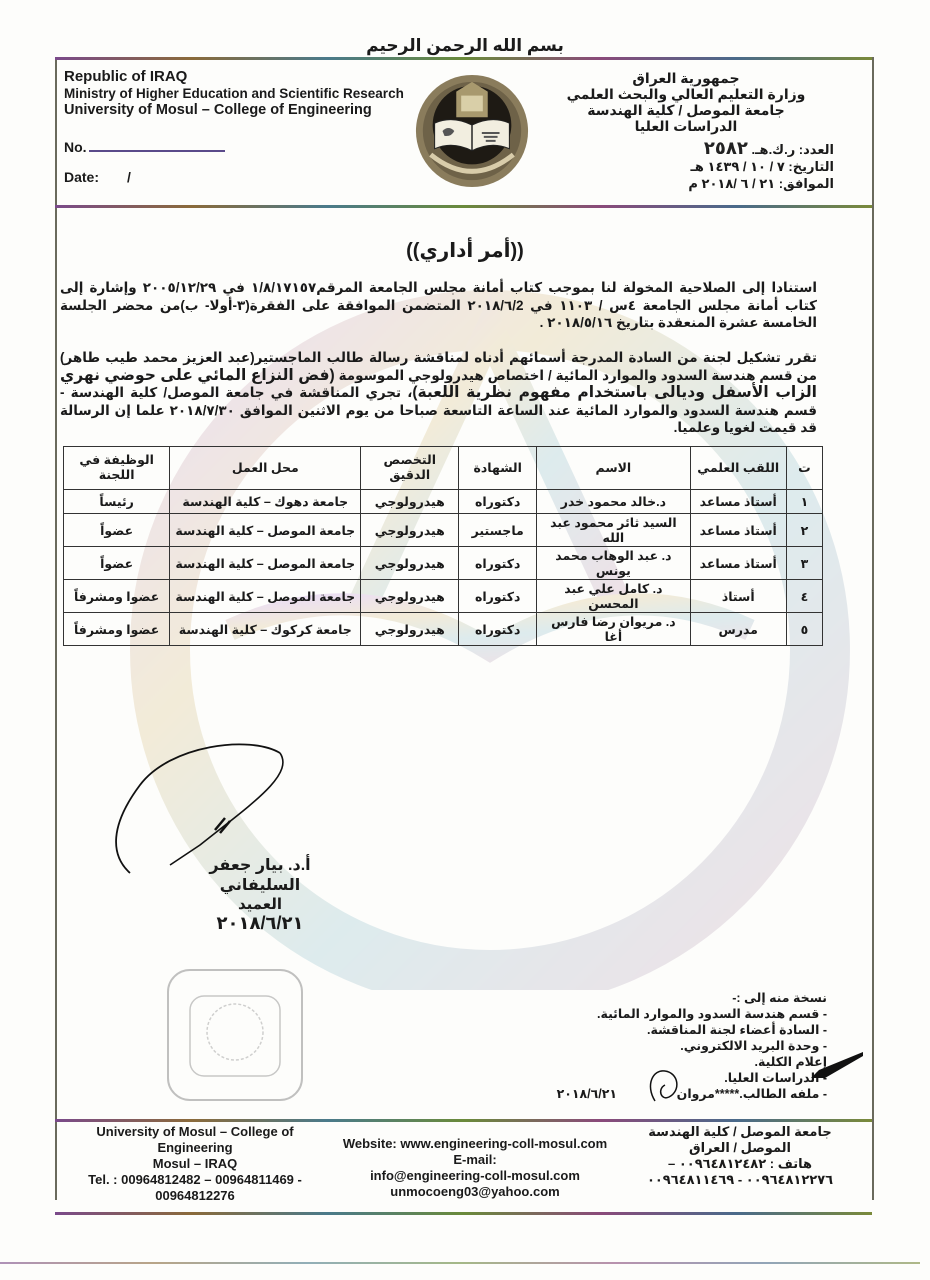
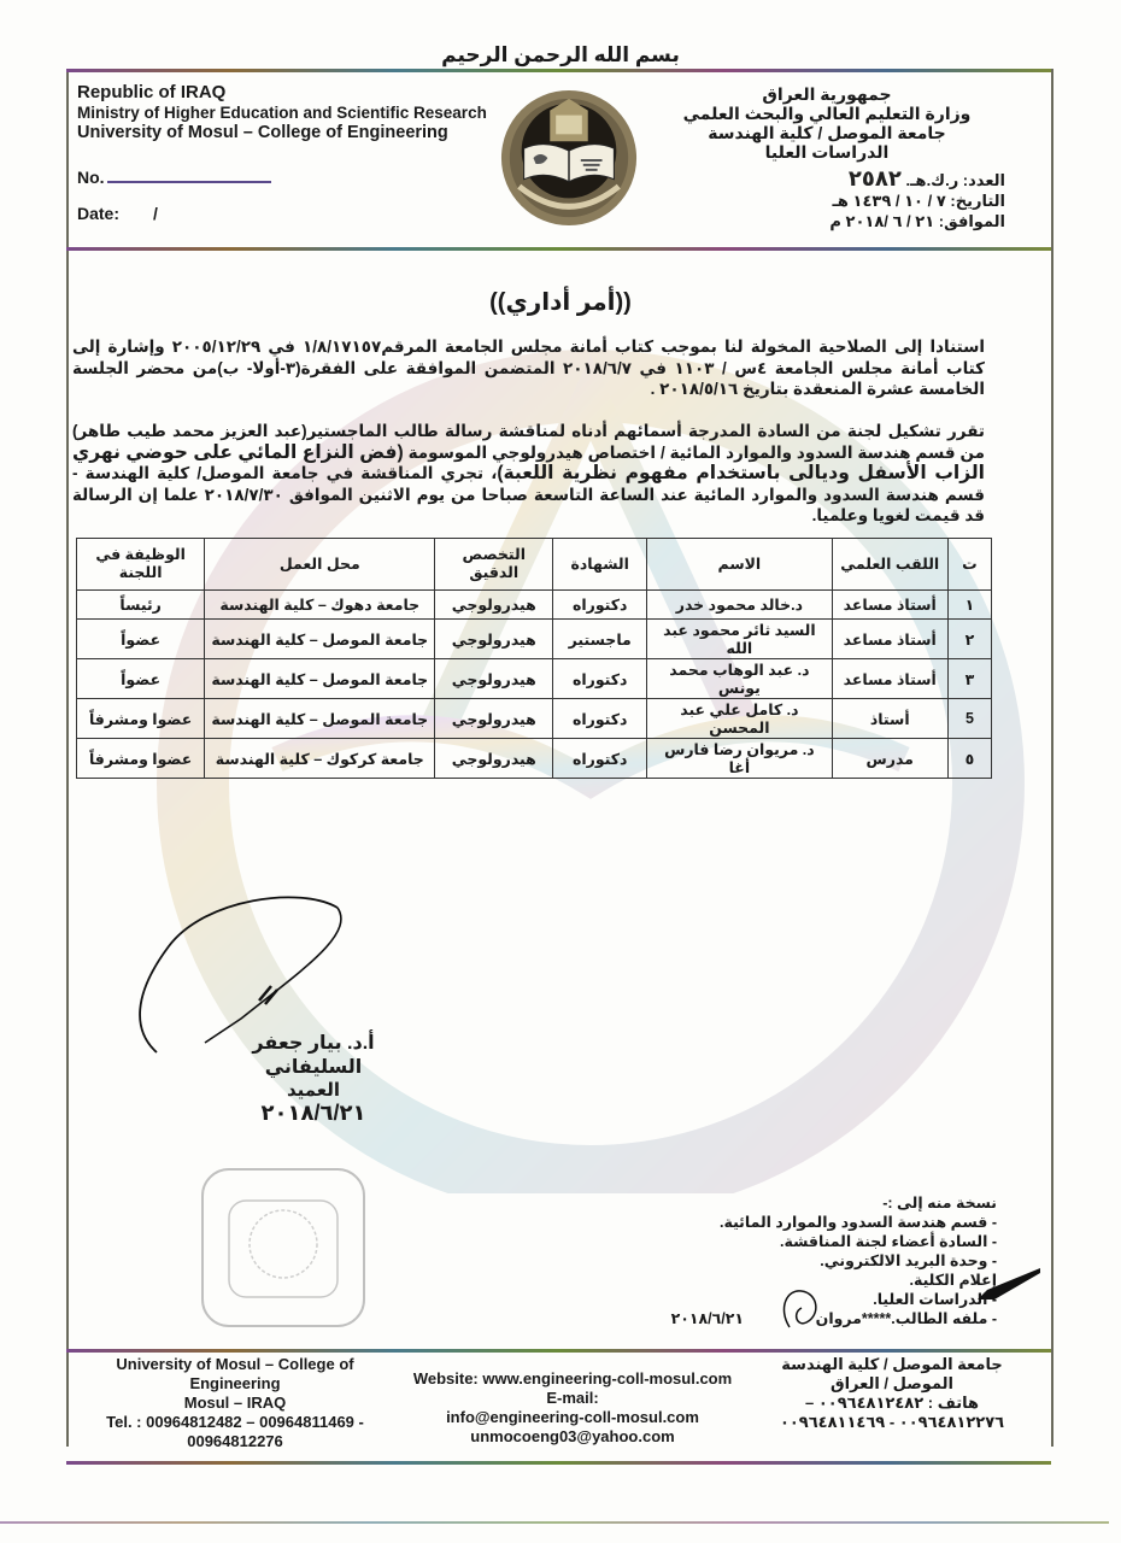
  بسم الله الرحمن الرحيم
  Republic of IRAQ
  Ministry of Higher Education and Scientific Research
  University of Mosul – College of Engineering
  No.
  Date: /
  جمهورية العراق
  وزارة التعليم العالي والبحث العلمي
  جامعة الموصل / كلية الهندسة
  الدراسات العليا
  العدد: ر.ك.هـ. ٢٥٨٢
  التاريخ: ٧ / ١٠ / ١٤٣٩ هـ
  الموافق: ٢١ / ٦ /٢٠١٨ م
  ((أمر أداري))
- استنادا إلى الصلاحية المخولة لنا بموجب كتاب أمانة مجلس الجامعة المرقم١/٨/١٧١٥٧ في ٢٠٠٥/١٢/٢٩ وإشارة إلى كتاب أمانة مجلس الجامعة ٤س / ١١٠٣ في ٢٠١٨/٦/2 المتضمن الموافقة على الفقرة(٣-أولا- ب)من محضر الجلسة الخامسة عشرة المنعقدة بتاريخ ٢٠١٨/٥/١٦ .
+ استنادا إلى الصلاحية المخولة لنا بموجب كتاب أمانة مجلس الجامعة المرقم١/٨/١٧١٥٧ في ٢٠٠٥/١٢/٢٩ وإشارة إلى كتاب أمانة مجلس الجامعة ٤س / ١١٠٣ في ٢٠١٨/٦/٧ المتضمن الموافقة على الفقرة(٣-أولا- ب)من محضر الجلسة الخامسة عشرة المنعقدة بتاريخ ٢٠١٨/٥/١٦ .
  تقرر تشكيل لجنة من السادة المدرجة أسمائهم أدناه لمناقشة رسالة طالب الماجستير(عبد العزيز محمد طيب طاهر) من قسم هندسة السدود والموارد المائية / اختصاص هيدرولوجي الموسومة (فض النزاع المائي على حوضي نهري الزاب الأسفل وديالى باستخدام مفهوم نظرية اللعبة)، تجري المناقشة في جامعة الموصل/ كلية الهندسة - قسم هندسة السدود والموارد المائية عند الساعة التاسعة صباحا من يوم الاثنين الموافق ٢٠١٨/٧/٣٠ علما إن الرسالة قد قيمت لغويا وعلميا.
  ت	اللقب العلمي	الاسم	الشهادة	التخصص الدقيق	محل العمل	الوظيفة في اللجنة
  ١	أستاذ مساعد	د.خالد محمود خدر	دكتوراه	هيدرولوجي	جامعة دهوك – كلية الهندسة	رئيساً
  ٢	أستاذ مساعد	السيد ثائر محمود عبد الله	ماجستير	هيدرولوجي	جامعة الموصل – كلية الهندسة	عضواً
  ٣	أستاذ مساعد	د. عبد الوهاب محمد يونس	دكتوراه	هيدرولوجي	جامعة الموصل – كلية الهندسة	عضواً
- ٤	أستاذ	د. كامل علي عبد المحسن	دكتوراه	هيدرولوجي	جامعة الموصل – كلية الهندسة	عضوا ومشرفاً
+ 5	أستاذ	د. كامل علي عبد المحسن	دكتوراه	هيدرولوجي	جامعة الموصل – كلية الهندسة	عضوا ومشرفاً
  ٥	مدرس	د. مريوان رضا فارس أغا	دكتوراه	هيدرولوجي	جامعة كركوك – كلية الهندسة	عضوا ومشرفاً
  أ.د. بيار جعفر السليفاني
  العميد
  ٢٠١٨/٦/٢١
  نسخة منه إلى :-
  - قسم هندسة السدود والموارد المائية.
  - السادة أعضاء لجنة المناقشة.
  - وحدة البريد الالكتروني.
  إعلام الكلية.
  دراسات العليا.
  - ملفه الطالب.*****مروان
  ٢٠١٨/٦/٢١
  University of Mosul – College of Engineering
  Mosul – IRAQ
  Tel. : 00964812482 – 00964811469 -
  00964812276
  Website: www.engineering-coll-mosul.com
  E-mail:
  info@engineering-coll-mosul.com
  unmocoeng03@yahoo.com
  جامعة الموصل / كلية الهندسة
  الموصل / العراق
  هاتف : ٠٠٩٦٤٨١٢٤٨٢ –
  ٠٠٩٦٤٨١٢٢٧٦ - ٠٠٩٦٤٨١١٤٦٩
